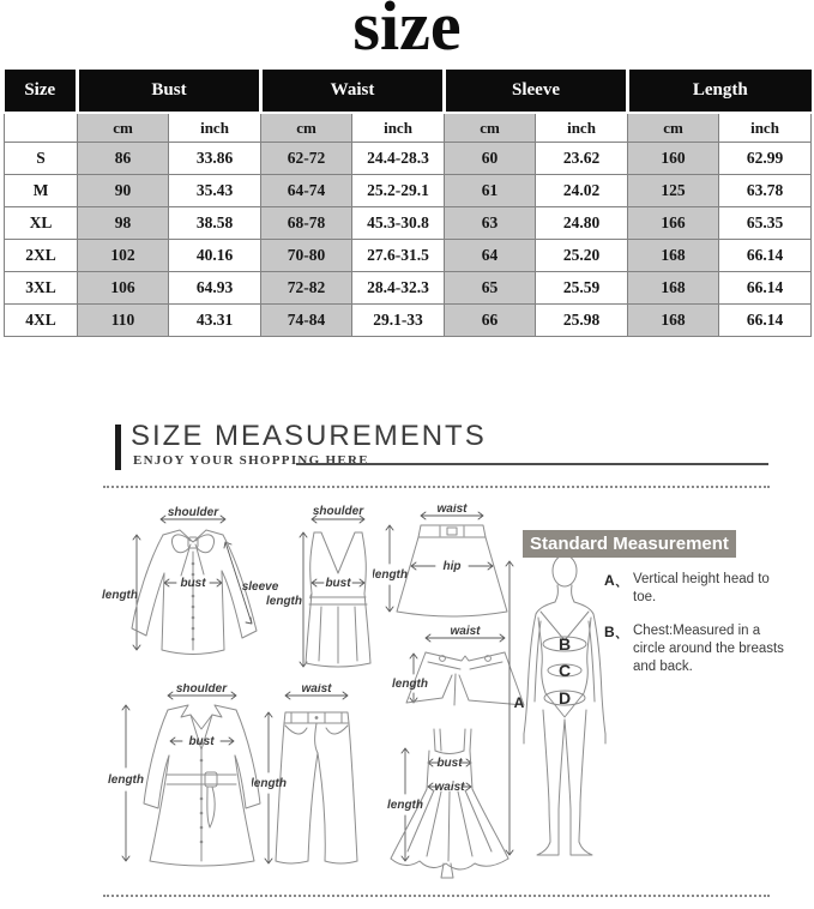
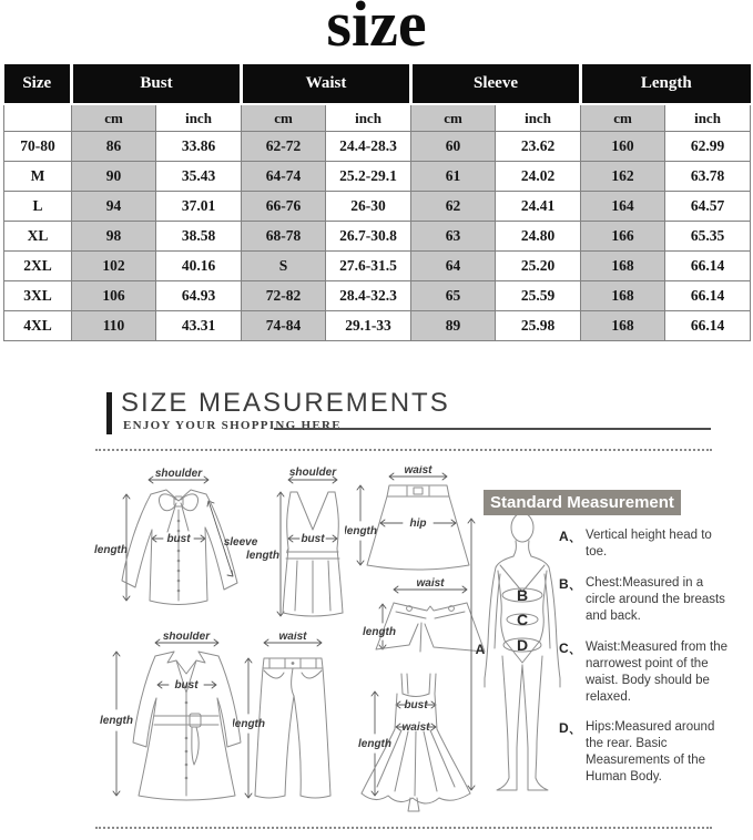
  size
  Size	Bust	Waist	Sleeve	Length
  	cm	inch	cm	inch	cm	inch	cm	inch
- S	86	33.86	62-72	24.4-28.3	60	23.62	160	62.99
+ 70-80	86	33.86	62-72	24.4-28.3	60	23.62	160	62.99
- M	90	35.43	64-74	25.2-29.1	61	24.02	125	63.78
+ M	90	35.43	64-74	25.2-29.1	61	24.02	162	63.78
+ L	94	37.01	66-76	26-30	62	24.41	164	64.57
- XL	98	38.58	68-78	45.3-30.8	63	24.80	166	65.35
+ XL	98	38.58	68-78	26.7-30.8	63	24.80	166	65.35
- 2XL	102	40.16	70-80	27.6-31.5	64	25.20	168	66.14
+ 2XL	102	40.16	S	27.6-31.5	64	25.20	168	66.14
  3XL	106	64.93	72-82	28.4-32.3	65	25.59	168	66.14
- 4XL	110	43.31	74-84	29.1-33	66	25.98	168	66.14
+ 4XL	110	43.31	74-84	29.1-33	89	25.98	168	66.14
  SIZE MEASUREMENTS
  ENJOY YOUR SHOPPING HERE
  shoulder
  length
  bust
  sleeve
  shoulder
  length
  bust
  waist
  length
  hip
  waist
  length
  shoulder
  length
  bust
  waist
  length
  bust
  waist
  length
  A
  B
  C
  D
  Standard Measurement
  A、
  Vertical height head to toe.
  B、
  Chest:Measured in a circle around the breasts and back.
+ C、
+ Waist:Measured from the narrowest point of the waist. Body should be relaxed.
+ D、
+ Hips:Measured around the rear. Basic Measurements of the Human Body.
